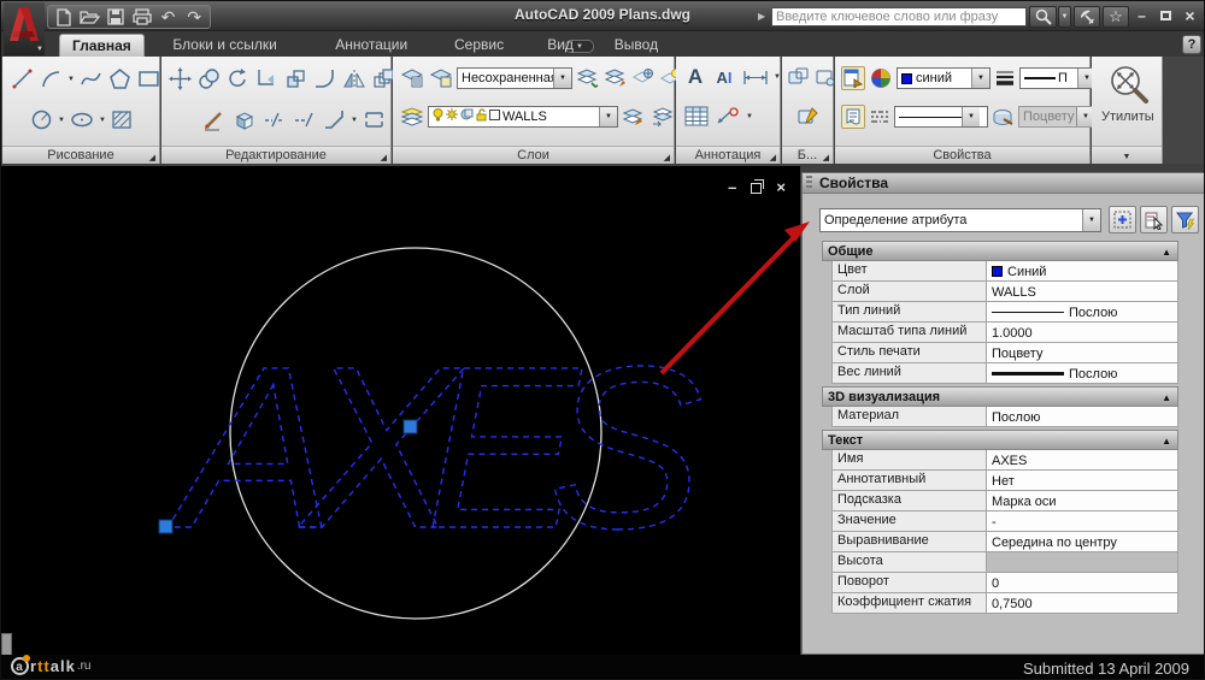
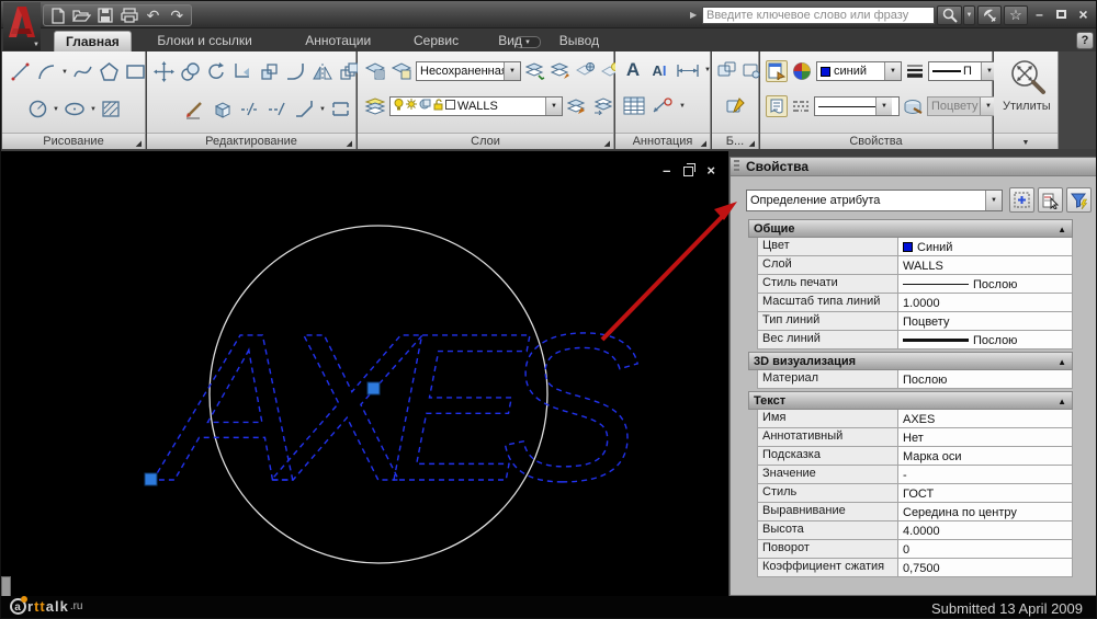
  ↶
  ↷
- AutoCAD 2009 Plans.dwg
  ▶
  Введите ключевое слово или фразу
  ☆
  –
  ×
  ?
  Главная
  Блоки и ссылки
  Аннотации
  Сервис
  Вид
  Вывод
  Рисование
  Редактирование
  Несохраненна
  WALLS
  Слои
  A
  A
  I
  Аннотация
  Б...
  синий
  П
  Поцвету
  Свойства
  Утилиты
  –
  ×
  AXES
  Свойства
  Определение атрибута
  Общие
  ▲
  Цвет
  Синий
  Слой
  WALLS
- Тип линий
+ Стиль печати
  Послою
  Масштаб типа линий
  1.0000
- Стиль печати
+ Тип линий
  Поцвету
  Вес линий
  Послою
  3D визуализация
  ▲
  Материал
  Послою
  Текст
  ▲
  Имя
  AXES
  Аннотативный
  Нет
  Подсказка
  Марка оси
  Значение
  -
+ Стиль
+ ГОСТ
  Выравнивание
  Середина по центру
  Высота
+ 4.0000
  Поворот
  0
  Коэффициент сжатия
  0,7500
  a
  r
  tt
  alk
  .ru
  Submitted 13 April 2009
